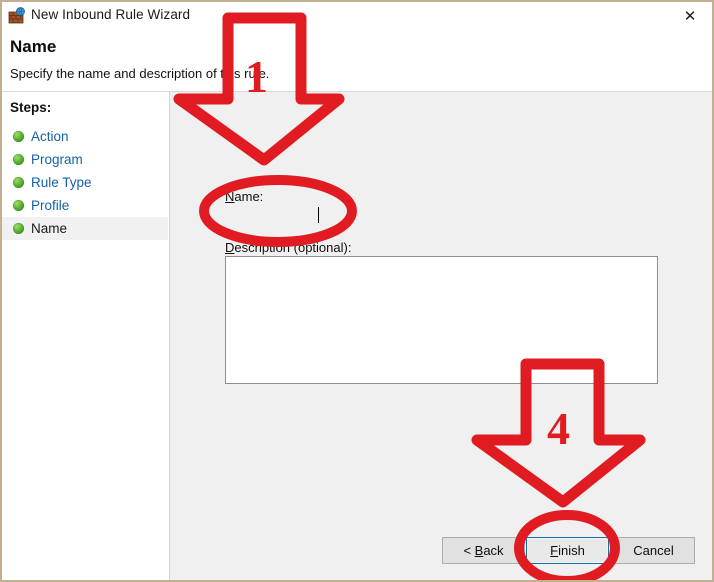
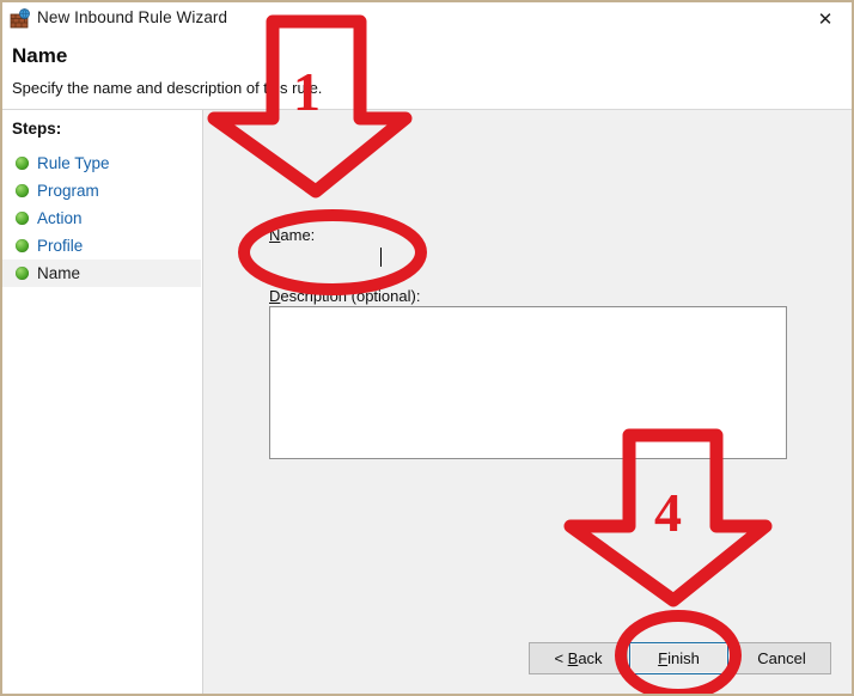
  New Inbound Rule Wizard
  ✕
  Name
  Specify the name and description of ts rule.
  Steps:
- Action
+ Rule Type
  Program
- Rule Type
+ Action
  Profile
  Name
  Name:
  Description (optional):
  < Back
  Finish
  Cancel
  1
  4
